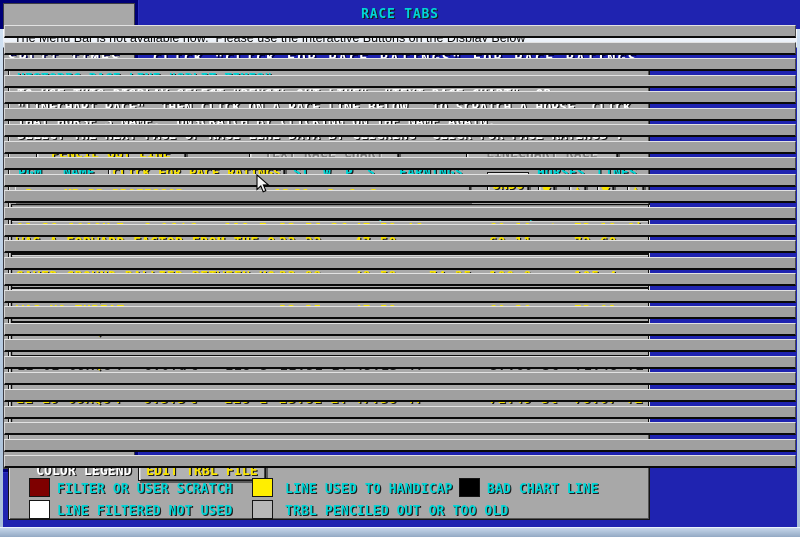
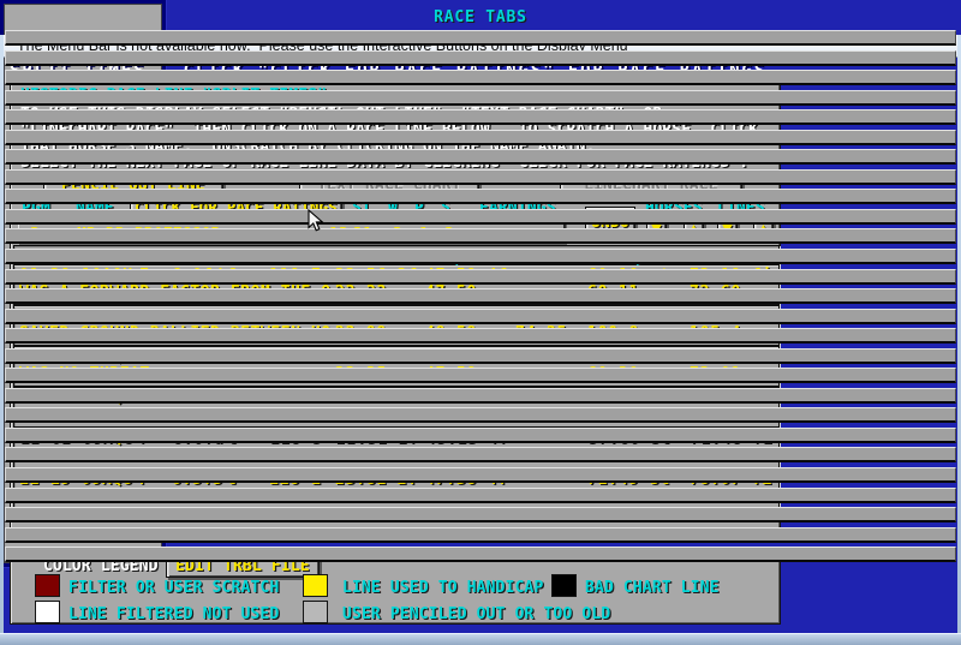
- The Menu Bar is not available now. Please use the Interactive Buttons on the Display Below
+ The Menu Bar is not available now. Please use the Interactive Buttons on the Display Menu
  THAT HORSE'S NAME. UNSCRATCH BY CLICKING ON THE NAME AGAIN.
  PENCIL OUT LINE
  TEXT RACE CHART
  LINECHART RACE
  CLICK FOR PACE RATINGS
  COLOR LEGEND
  EDIT TRBL FILE
  FILTER OR USER SCRATCH
  LINE USED TO HANDICAP
  BAD CHART LINE
  LINE FILTERED NOT USED
- TRBL PENCILED OUT OR TOO OLD
+ USER PENCILED OUT OR TOO OLD
  RACE TABS
